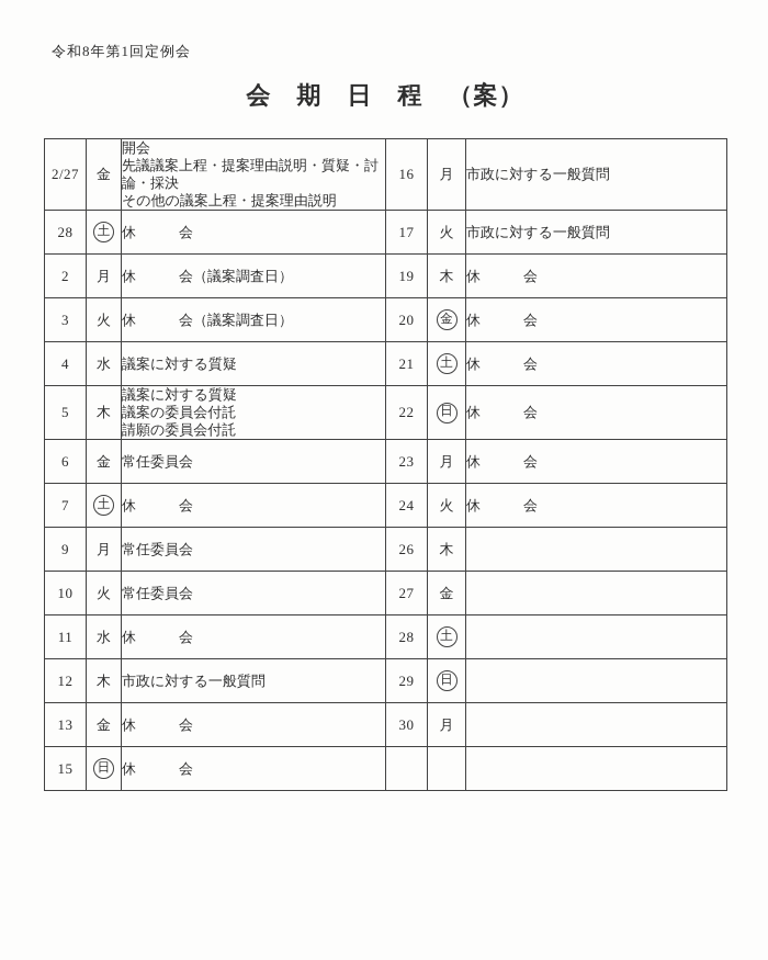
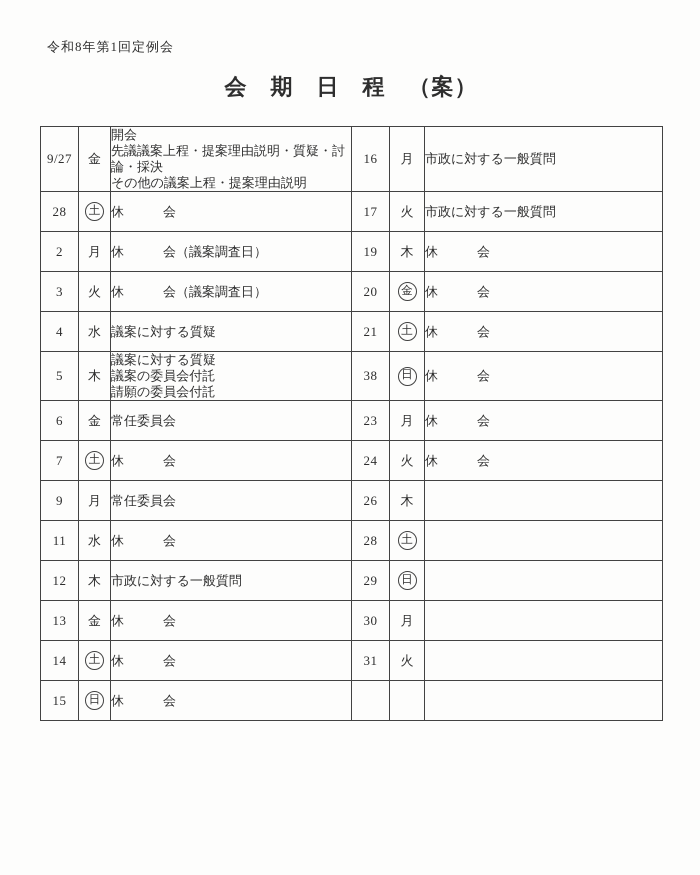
  令和8年第1回定例会
  会 期 日 程 （案）
- 2/27	金	開会先議議案上程・提案理由説明・質疑・討論・採決その他の議案上程・提案理由説明	16	月	市政に対する一般質問
+ 9/27	金	開会先議議案上程・提案理由説明・質疑・討論・採決その他の議案上程・提案理由説明	16	月	市政に対する一般質問
  28	土	休 会	17	火	市政に対する一般質問
  2	月	休 会（議案調査日）	19	木	休 会
  3	火	休 会（議案調査日）	20	金	休 会
  4	水	議案に対する質疑	21	土	休 会
- 5	木	議案に対する質疑議案の委員会付託請願の委員会付託	22	日	休 会
+ 5	木	議案に対する質疑議案の委員会付託請願の委員会付託	38	日	休 会
  6	金	常任委員会	23	月	休 会
  7	土	休 会	24	火	休 会
  9	月	常任委員会	26	木
- 10	火	常任委員会	27	金
  11	水	休 会	28	土
  12	木	市政に対する一般質問	29	日
  13	金	休 会	30	月
+ 14	土	休 会	31	火
  15	日	休 会
